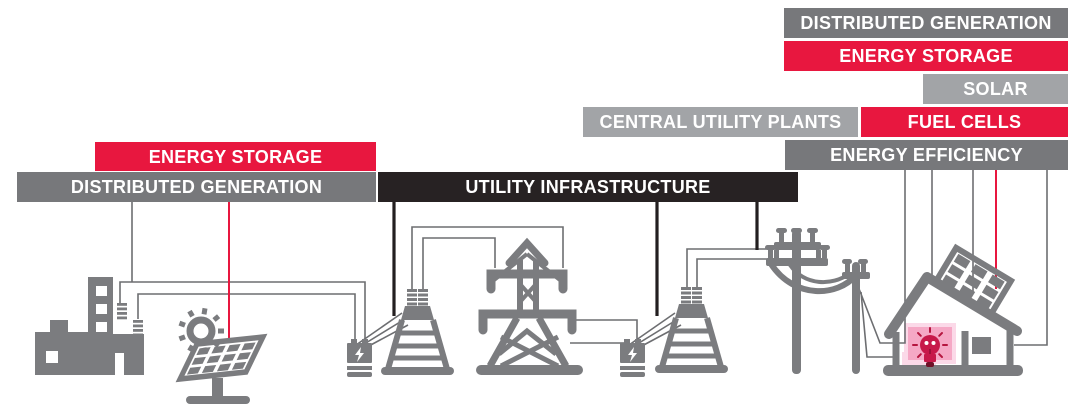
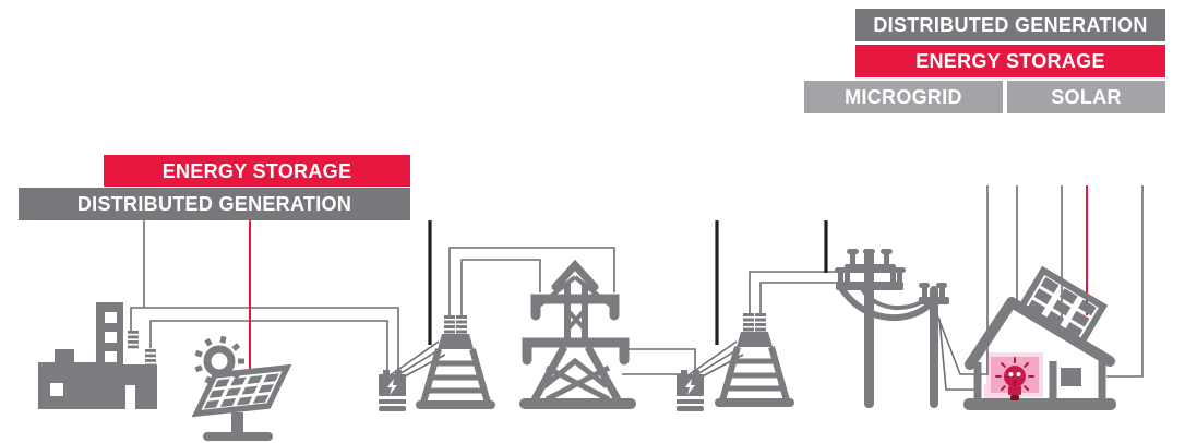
  ENERGY STORAGE
  DISTRIBUTED GENERATION
- UTILITY INFRASTRUCTURE
  DISTRIBUTED GENERATION
  ENERGY STORAGE
+ MICROGRID
  SOLAR
- CENTRAL UTILITY PLANTS
- FUEL CELLS
- ENERGY EFFICIENCY
